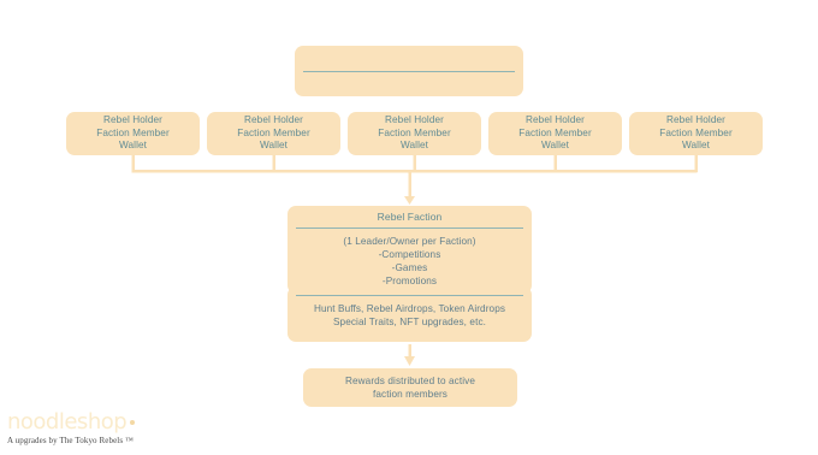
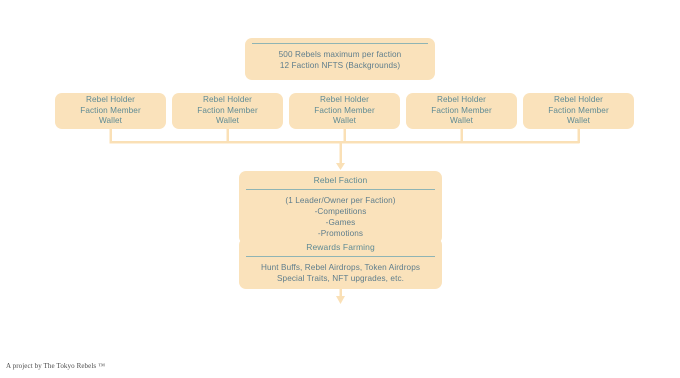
+ 500 Rebels maximum per faction
+ 12 Faction NFTS (Backgrounds)
  Rebel Holder
  Faction Member
  Wallet
  Rebel Holder
  Faction Member
  Wallet
  Rebel Holder
  Faction Member
  Wallet
  Rebel Holder
  Faction Member
  Wallet
  Rebel Holder
  Faction Member
  Wallet
  Rebel Faction
  (1 Leader/Owner per Faction)
  -Competitions
  -Games
  -Promotions
+ Rewards Farming
  Hunt Buffs, Rebel Airdrops, Token Airdrops
  Special Traits, NFT upgrades, etc.
- Rewards distributed to active
- faction members
- noodleshop
- A upgrades by The Tokyo Rebels ™
+ A project by The Tokyo Rebels ™
